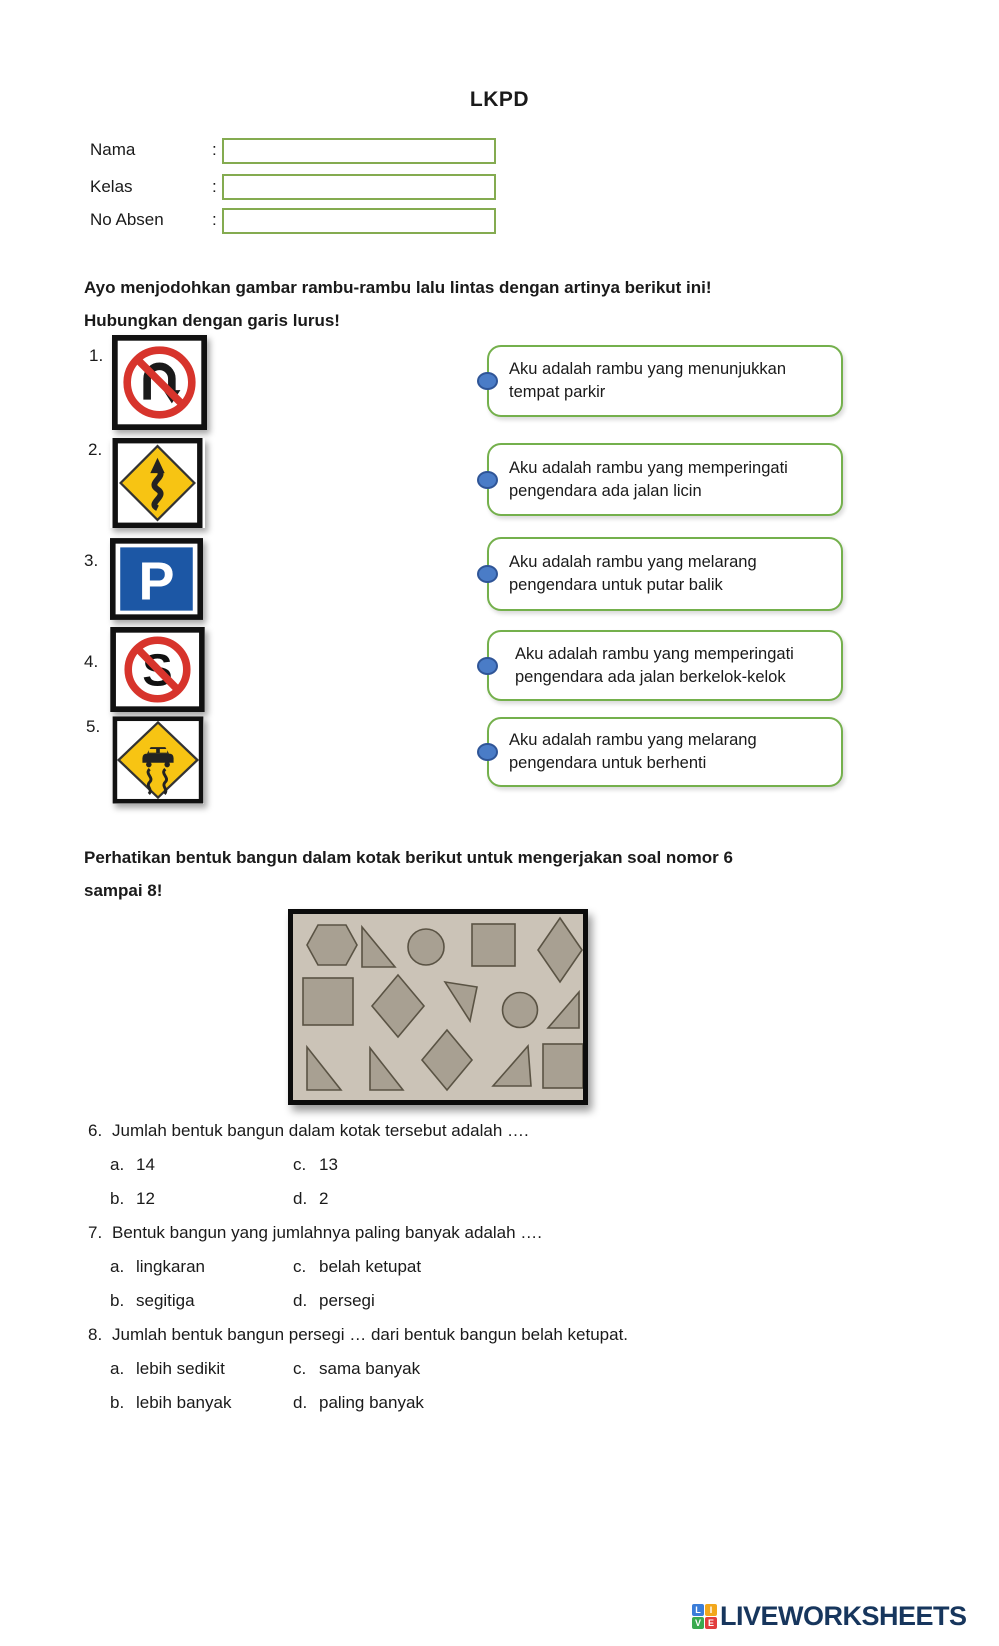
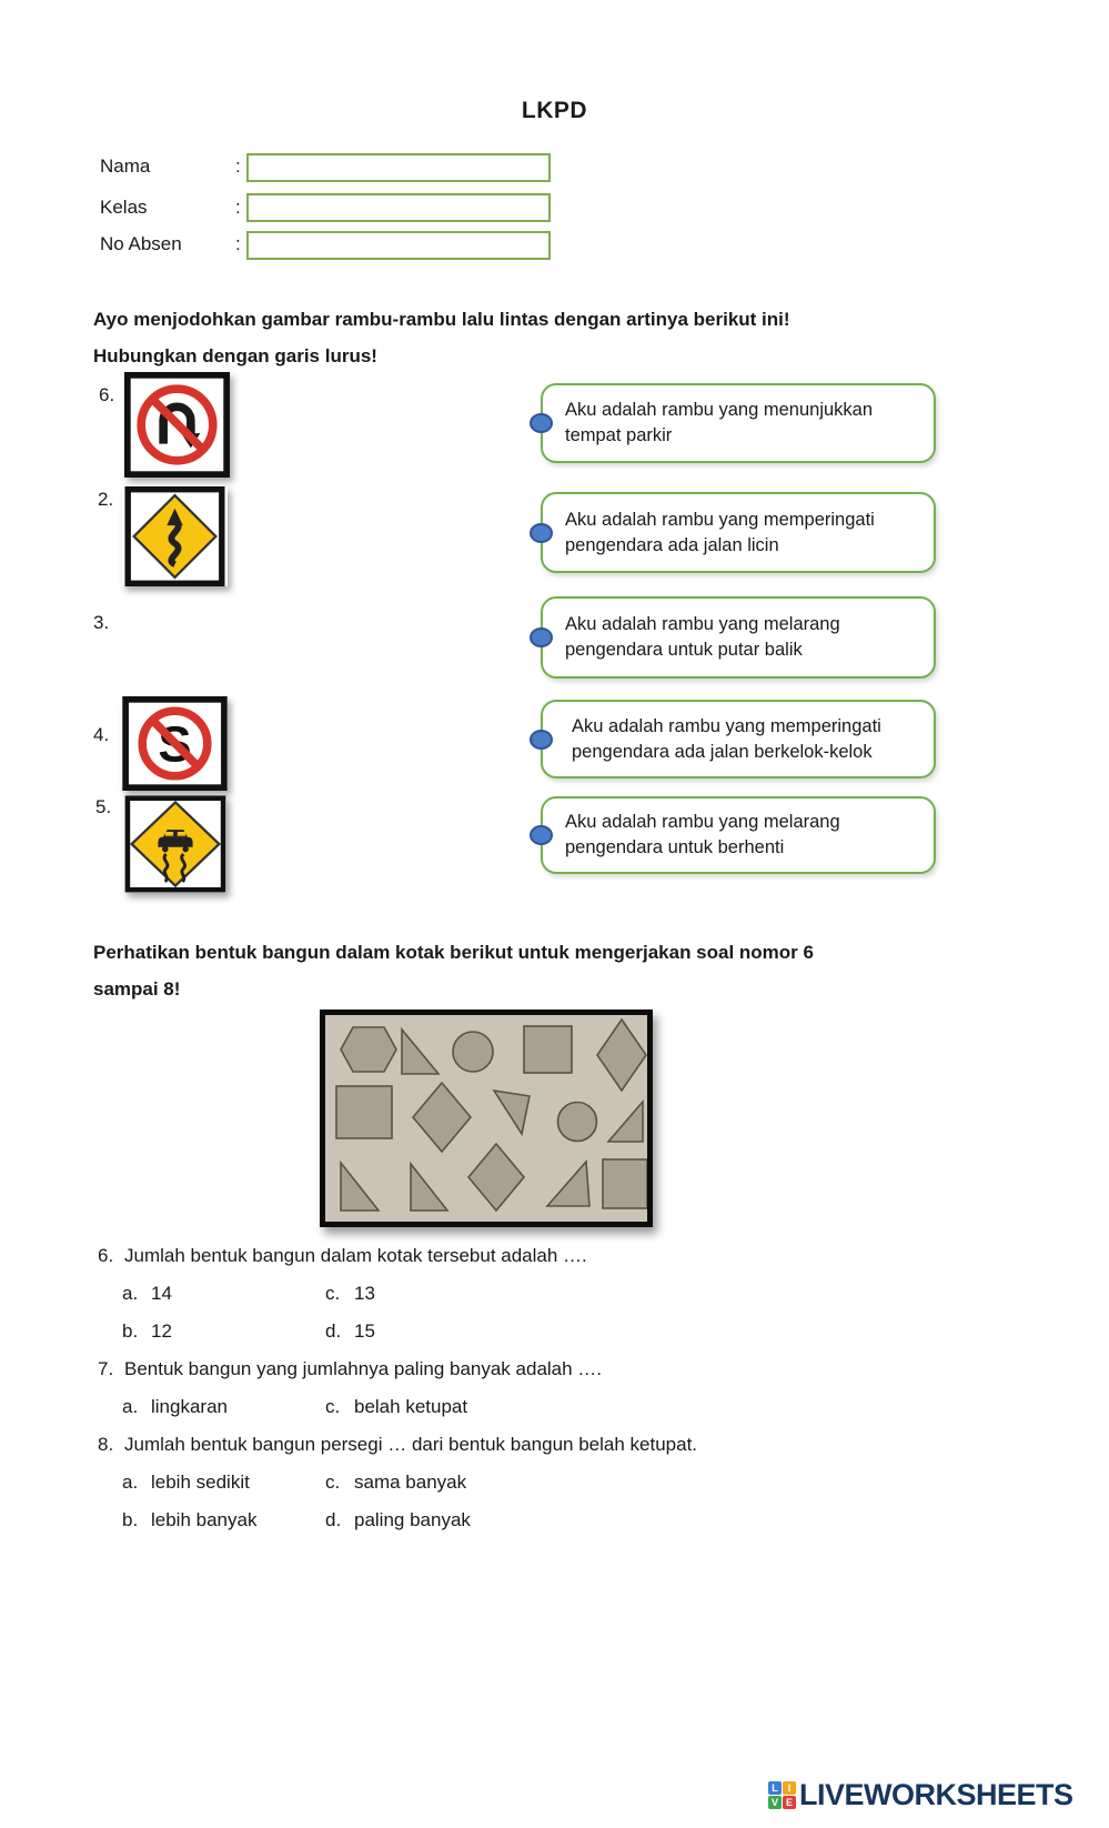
  LKPD
  Nama
  :
  Kelas
  :
  No Absen
  :
  Ayo menjodohkan gambar rambu-rambu lalu lintas dengan artinya berikut ini!
  Hubungkan dengan garis lurus!
- 1.
+ 6.
  2.
  3.
  4.
  5.
- P
  Aku adalah rambu yang menunjukkan tempat parkir
  Aku adalah rambu yang memperingati pengendara ada jalan licin
  Aku adalah rambu yang melarang pengendara untuk putar balik
  Aku adalah rambu yang memperingati pengendara ada jalan berkelok-kelok
  Aku adalah rambu yang melarang pengendara untuk berhenti
  Perhatikan bentuk bangun dalam kotak berikut untuk mengerjakan soal nomor 6
  sampai 8!
  6. Jumlah bentuk bangun dalam kotak tersebut adalah ….
  a. 14 c. 13
- b. 12 d. 2
+ b. 12 d. 15
  7. Bentuk bangun yang jumlahnya paling banyak adalah ….
  a. lingkaran c. belah ketupat
- b. segitiga d. persegi
  8. Jumlah bentuk bangun persegi … dari bentuk bangun belah ketupat.
  a. lebih sedikit c. sama banyak
  b. lebih banyak d. paling banyak
  L
  I
  V
  E
  LIVEWORKSHEETS
